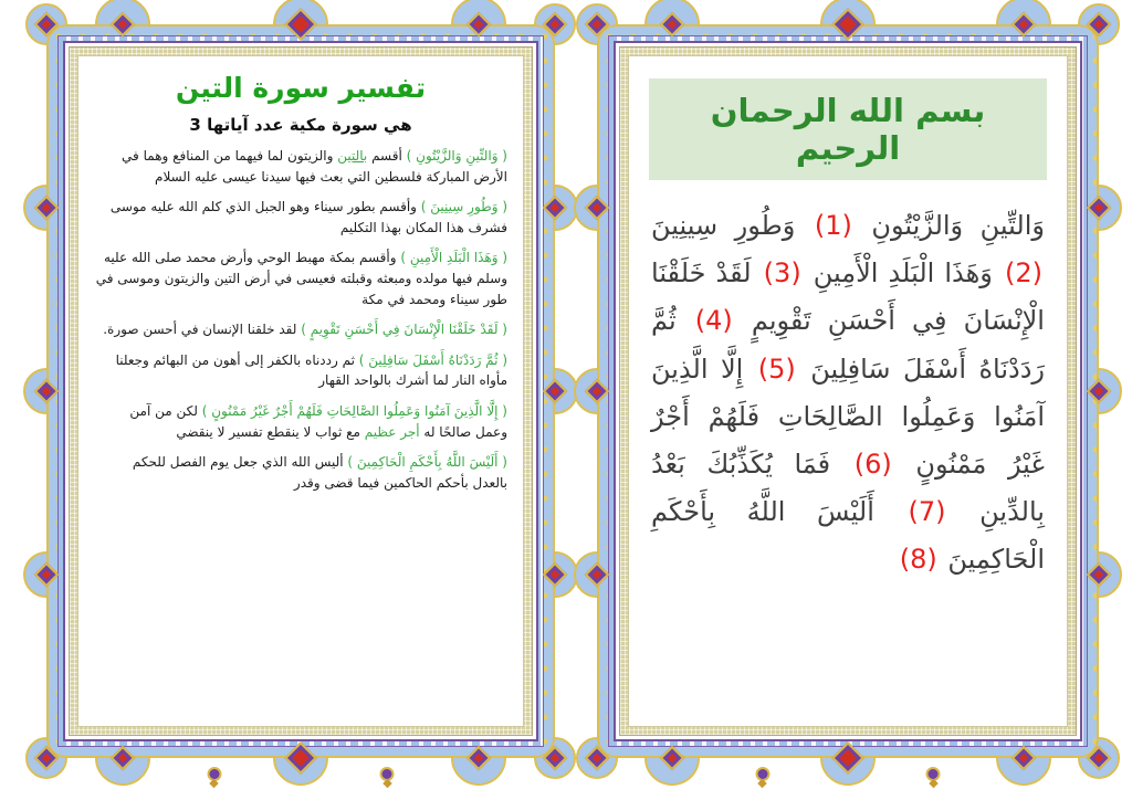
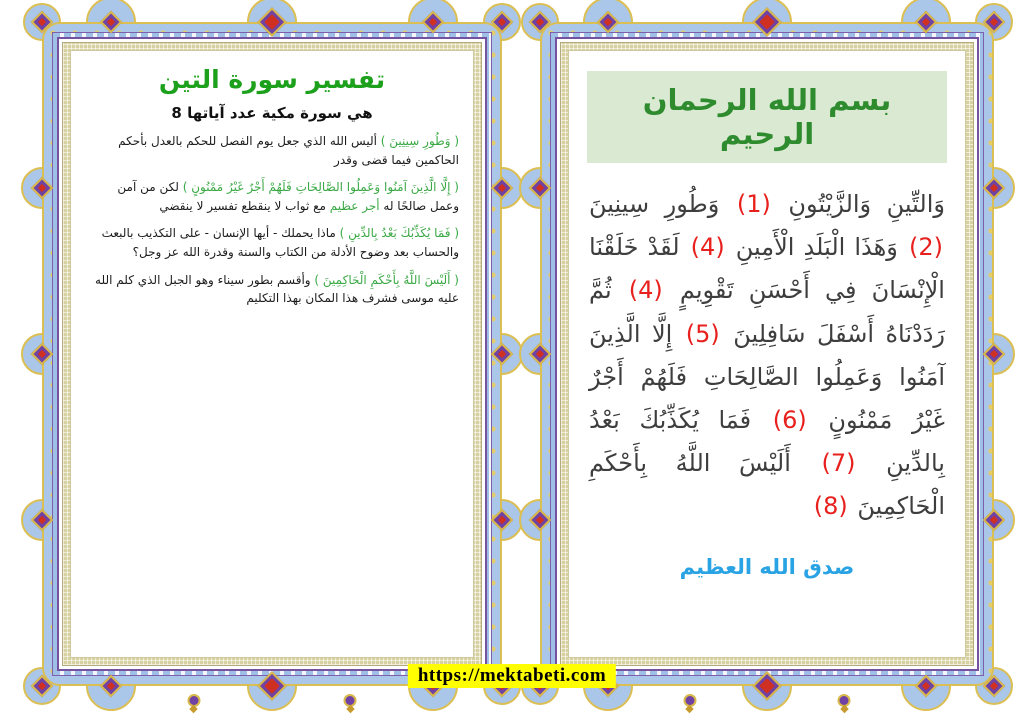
  تفسير سورة التين
- هي سورة مكية عدد آياتها 3
+ هي سورة مكية عدد آياتها 8
- ( وَالتِّينِ وَالزَّيْتُونِ ) أقسم بالتين والزيتون لما فيهما من المنافع وهما في الأرض المباركة فلسطين التي بعث فيها سيدنا عيسى عليه السلام
- ( وَطُورِ سِينِينَ ) وأقسم بطور سيناء وهو الجبل الذي كلم الله عليه موسى فشرف هذا المكان بهذا التكليم
+ ( وَطُورِ سِينِينَ ) أليس الله الذي جعل يوم الفصل للحكم بالعدل بأحكم الحاكمين فيما قضى وقدر
- ( وَهَذَا الْبَلَدِ الْأَمِينِ ) وأقسم بمكة مهبط الوحي وأرض محمد صلى الله عليه وسلم فيها مولده ومبعثه وقبلته فعيسى في أرض التين والزيتون وموسى في طور سيناء ومحمد في مكة
- ( لَقَدْ خَلَقْنَا الْإِنْسَانَ فِي أَحْسَنِ تَقْوِيمٍ ) لقد خلقنا الإنسان في أحسن صورة.
- ( ثُمَّ رَدَدْنَاهُ أَسْفَلَ سَافِلِينَ ) ثم رددناه بالكفر إلى أهون من البهائم وجعلنا مأواه النار لما أشرك بالواحد القهار
  ( إِلَّا الَّذِينَ آمَنُوا وَعَمِلُوا الصَّالِحَاتِ فَلَهُمْ أَجْرٌ غَيْرُ مَمْنُونٍ ) لكن من آمن وعمل صالحًا له أجر عظيم مع ثواب لا ينقطع تفسير لا ينقضي
+ ( فَمَا يُكَذِّبُكَ بَعْدُ بِالدِّينِ ) ماذا يحملك - أيها الإنسان - على التكذيب بالبعث والحساب بعد وضوح الأدلة من الكتاب والسنة وقدرة الله عز وجل؟
- ( أَلَيْسَ اللَّهُ بِأَحْكَمِ الْحَاكِمِينَ ) أليس الله الذي جعل يوم الفصل للحكم بالعدل بأحكم الحاكمين فيما قضى وقدر
+ ( أَلَيْسَ اللَّهُ بِأَحْكَمِ الْحَاكِمِينَ ) وأقسم بطور سيناء وهو الجبل الذي كلم الله عليه موسى فشرف هذا المكان بهذا التكليم
  بسم الله الرحمان الرحيم
- وَالتِّينِ وَالزَّيْتُونِ (1) وَطُورِ سِينِينَ (2) وَهَذَا الْبَلَدِ الْأَمِينِ (3) لَقَدْ خَلَقْنَا الْإِنْسَانَ فِي أَحْسَنِ تَقْوِيمٍ (4) ثُمَّ رَدَدْنَاهُ أَسْفَلَ سَافِلِينَ (5) إِلَّا الَّذِينَ آمَنُوا وَعَمِلُوا الصَّالِحَاتِ فَلَهُمْ أَجْرٌ غَيْرُ مَمْنُونٍ (6) فَمَا يُكَذِّبُكَ بَعْدُ بِالدِّينِ (7) أَلَيْسَ اللَّهُ بِأَحْكَمِ الْحَاكِمِينَ (8)
+ وَالتِّينِ وَالزَّيْتُونِ (1) وَطُورِ سِينِينَ (2) وَهَذَا الْبَلَدِ الْأَمِينِ (4) لَقَدْ خَلَقْنَا الْإِنْسَانَ فِي أَحْسَنِ تَقْوِيمٍ (4) ثُمَّ رَدَدْنَاهُ أَسْفَلَ سَافِلِينَ (5) إِلَّا الَّذِينَ آمَنُوا وَعَمِلُوا الصَّالِحَاتِ فَلَهُمْ أَجْرٌ غَيْرُ مَمْنُونٍ (6) فَمَا يُكَذِّبُكَ بَعْدُ بِالدِّينِ (7) أَلَيْسَ اللَّهُ بِأَحْكَمِ الْحَاكِمِينَ (8)
+ صدق الله العظيم
+ https://mektabeti.com
